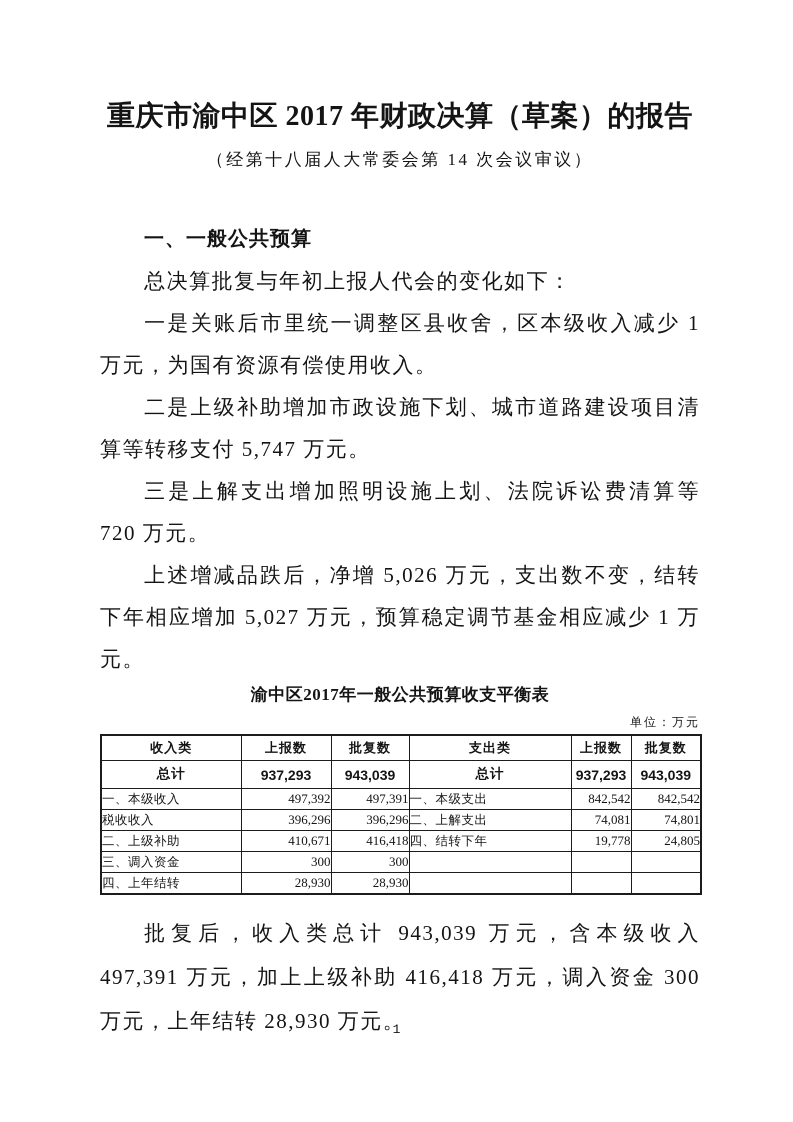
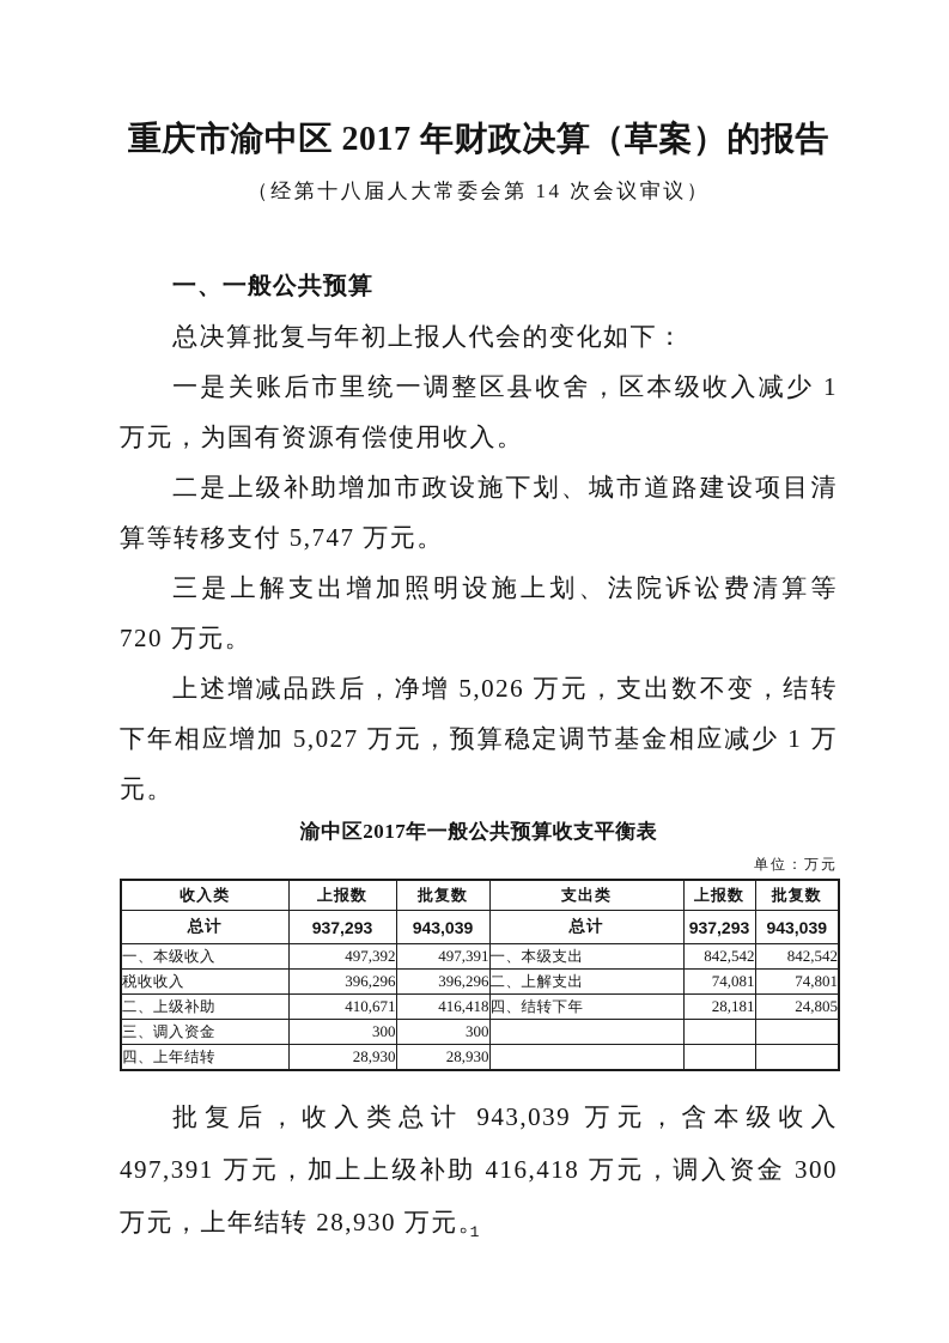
  重庆市渝中区 2017 年财政决算（草案）的报告
  （经第十八届人大常委会第 14 次会议审议）
  一、一般公共预算
  总决算批复与年初上报人代会的变化如下：
  一是关账后市里统一调整区县收舍，区本级收入减少 1 万元，为国有资源有偿使用收入。
  二是上级补助增加市政设施下划、城市道路建设项目清算等转移支付 5,747 万元。
  三是上解支出增加照明设施上划、法院诉讼费清算等 720 万元。
  上述增减品跌后，净增 5,026 万元，支出数不变，结转下年相应增加 5,027 万元，预算稳定调节基金相应减少 1 万元。
  渝中区2017年一般公共预算收支平衡表
  单位：万元
  收入类	上报数	批复数	支出类	上报数	批复数
  总计	937,293	943,039	总计	937,293	943,039
  一、本级收入	497,392	497,391	一、本级支出	842,542	842,542
  税收收入	396,296	396,296	二、上解支出	74,081	74,801
- 二、上级补助	410,671	416,418	四、结转下年	19,778	24,805
+ 二、上级补助	410,671	416,418	四、结转下年	28,181	24,805
  三、调入资金	300	300
  四、上年结转	28,930	28,930
  批复后，收入类总计 943,039 万元，含本级收入 497,391 万元，加上上级补助 416,418 万元，调入资金 300 万元，上年结转 28,930 万元。
  1
